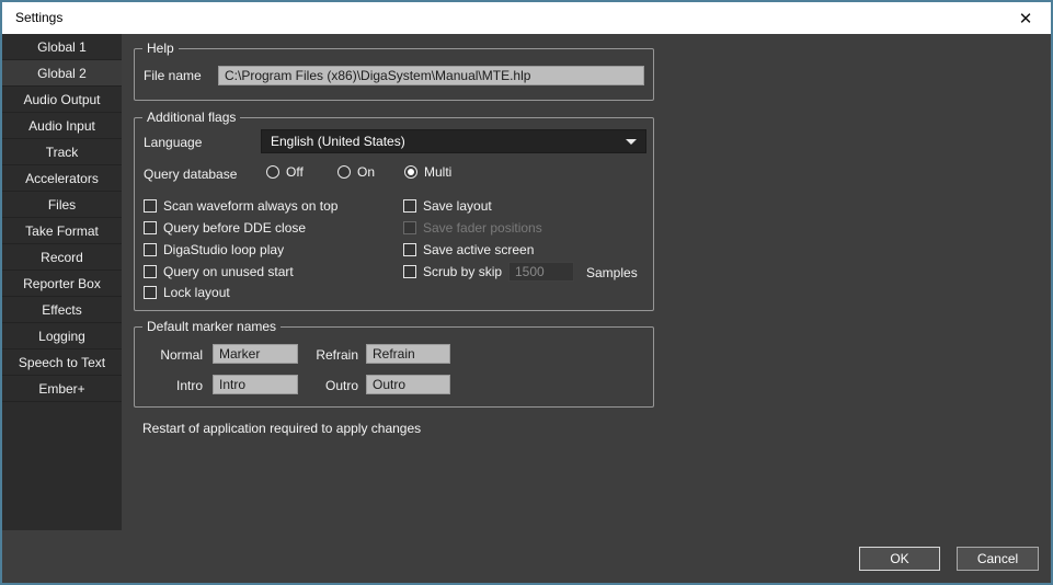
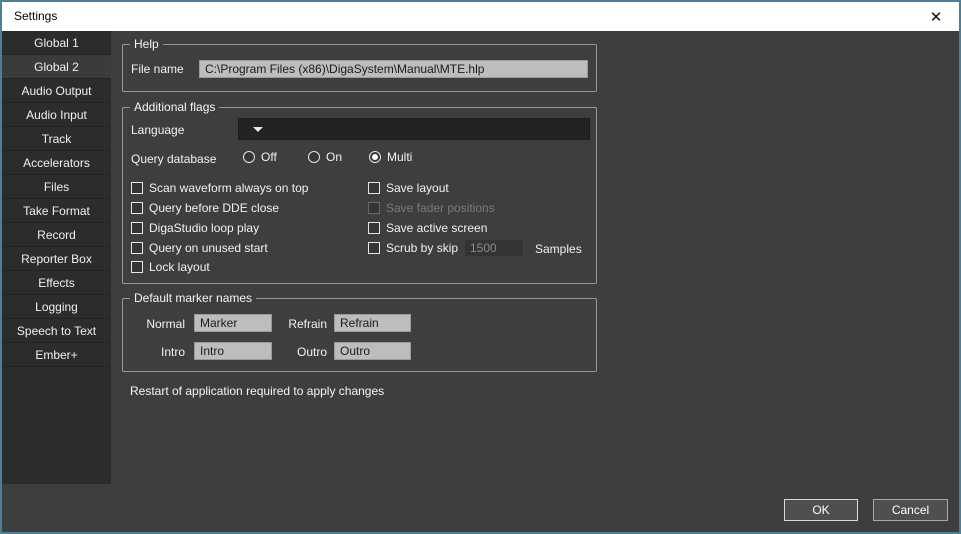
  Settings
  ✕
  Global 1
  Global 2
  Audio Output
  Audio Input
  Track
  Accelerators
  Files
  Take Format
  Record
  Reporter Box
  Effects
  Logging
  Speech to Text
  Ember+
  Help
  File name
  C:\Program Files (x86)\DigaSystem\Manual\MTE.hlp
  Additional flags
  Language
- English (United States)
  Query database
  Off
  On
  Multi
  Scan waveform always on top
  Query before DDE close
  DigaStudio loop play
  Query on unused start
  Lock layout
  Save layout
  Save fader positions
  Save active screen
  Scrub by skip
  1500
  Samples
  Default marker names
  Normal
  Marker
  Refrain
  Refrain
  Intro
  Intro
  Outro
  Outro
  Restart of application required to apply changes
  OK
  Cancel
